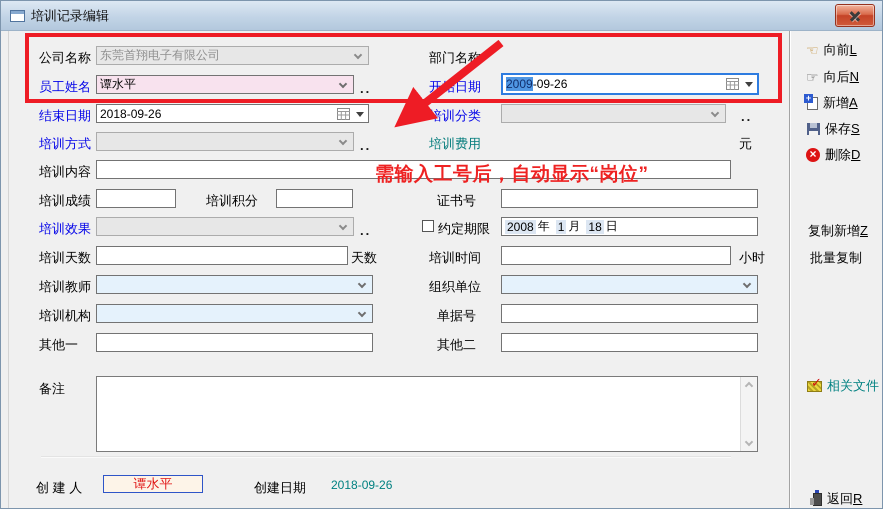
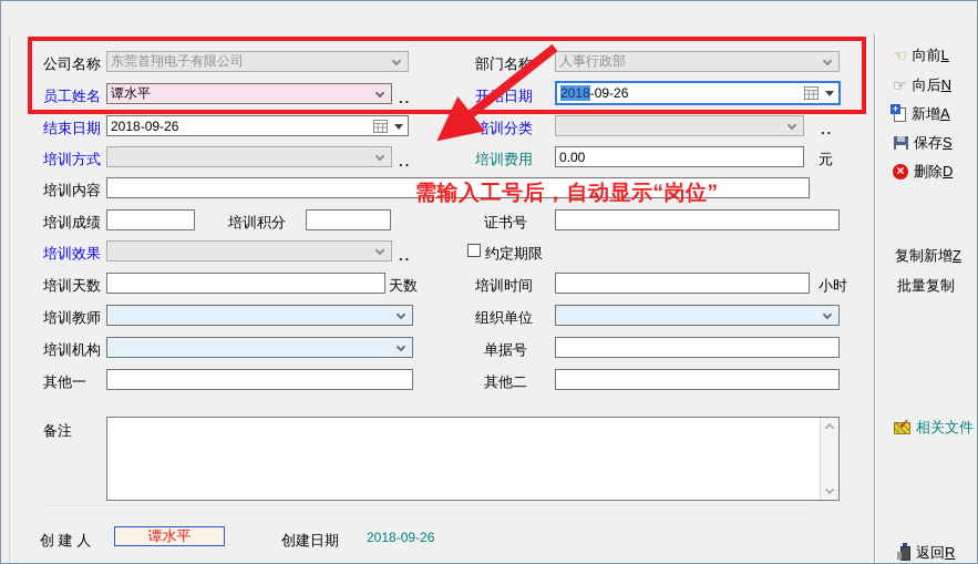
- 培训记录编辑
  公司名称
  东莞首翔电子有限公司
  部门名称
+ 人事行政部
  员工姓名
  谭水平
  ..
  开日期
- 2009
+ 2018
  -09-26
  结束日期
  2018-09-26
  培训分类
  ..
  培训方式
  ..
  培训费用
+ 0.00
  元
  培训内容
  培训成绩
  培训积分
  证书号
  培训效果
  ..
  约定期限
- 2008
- 年
- 1
- 月
- 18
- 日
  培训天数
  天数
  培训时间
  小时
  培训教师
  组织单位
  培训机构
  单据号
  其他一
  其他二
  备注
  创 建 人
  谭水平
  创建日期
  2018-09-26
  ☜
  向前L
  ☞
  向后N
  新增A
  保存S
  删除D
  复制新增Z
  批量复制
  相关文件
  返回R
  需输入工号后，自动显示“岗位”
